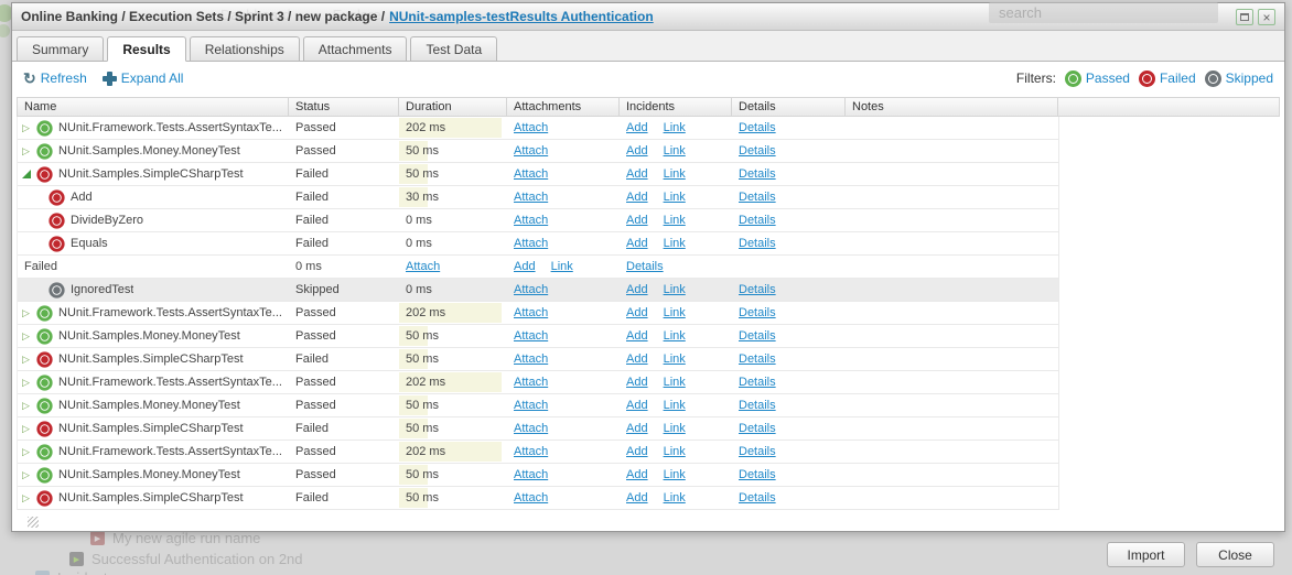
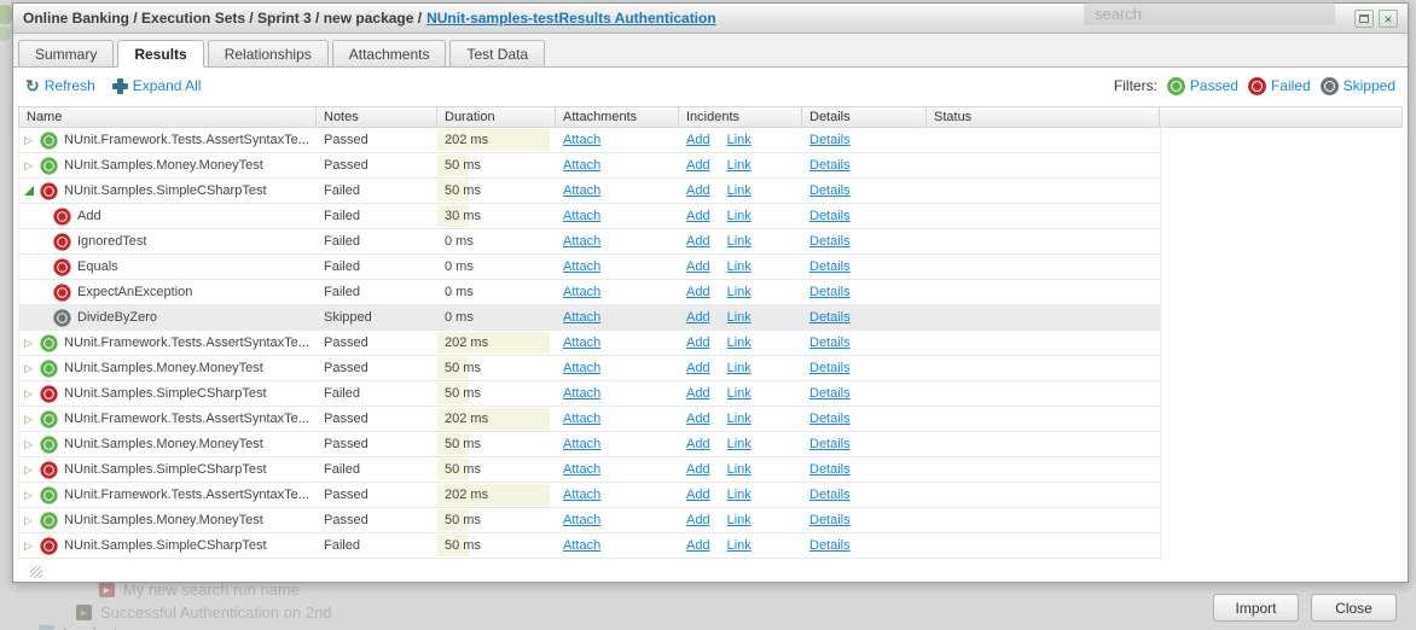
  Dashboard
  Explorer
  search
- My new agile run name
+ My new search run name
  Successful Authentication on 2nd
  Online Banking / Execution Sets / Sprint 3 / new package /
  NUnit-samples-testResults Authentication
  Summary
  Results
  Relationships
  Attachments
  Test Data
  ↻
  Refresh
  Expand All
  Filters:
  Passed
  Failed
  Skipped
  Name
- Status
+ Notes
  Duration
  Attachments
  Incidents
  Details
- Notes
+ Status
  ▷
  NUnit.Framework.Tests.AssertSyntaxTe...
  Passed
  202 ms
  Attach
  Add
  Link
  Details
  ▷
  NUnit.Samples.Money.MoneyTest
  Passed
  50 ms
  Attach
  Add
  Link
  Details
  NUnit.Samples.SimpleCSharpTest
  Failed
  50 ms
  Attach
  Add
  Link
  Details
  Add
  Failed
  30 ms
  Attach
  Add
  Link
  Details
- DivideByZero
+ IgnoredTest
  Failed
  0 ms
  Attach
  Add
  Link
  Details
  Equals
  Failed
  0 ms
  Attach
  Add
  Link
  Details
+ ExpectAnException
  Failed
  0 ms
  Attach
  Add
  Link
  Details
- IgnoredTest
+ DivideByZero
  Skipped
  0 ms
  Attach
  Add
  Link
  Details
  ▷
  NUnit.Framework.Tests.AssertSyntaxTe...
  Passed
  202 ms
  Attach
  Add
  Link
  Details
  ▷
  NUnit.Samples.Money.MoneyTest
  Passed
  50 ms
  Attach
  Add
  Link
  Details
  ▷
  NUnit.Samples.SimpleCSharpTest
  Failed
  50 ms
  Attach
  Add
  Link
  Details
  ▷
  NUnit.Framework.Tests.AssertSyntaxTe...
  Passed
  202 ms
  Attach
  Add
  Link
  Details
  ▷
  NUnit.Samples.Money.MoneyTest
  Passed
  50 ms
  Attach
  Add
  Link
  Details
  ▷
  NUnit.Samples.SimpleCSharpTest
  Failed
  50 ms
  Attach
  Add
  Link
  Details
  ▷
  NUnit.Framework.Tests.AssertSyntaxTe...
  Passed
  202 ms
  Attach
  Add
  Link
  Details
  ▷
  NUnit.Samples.Money.MoneyTest
  Passed
  50 ms
  Attach
  Add
  Link
  Details
  ▷
  NUnit.Samples.SimpleCSharpTest
  Failed
  50 ms
  Attach
  Add
  Link
  Details
  Import
  Close
